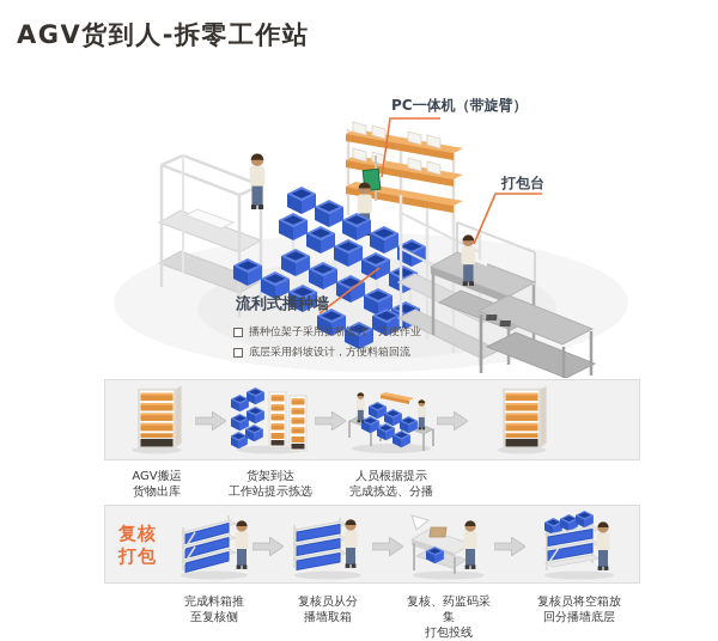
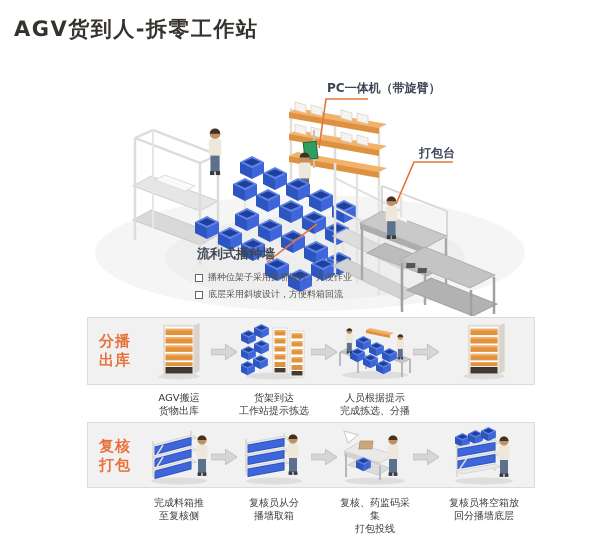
  AGV货到人-拆零工作站
  PC一体机（带旋臂）
  打包台
  流利式播种墙
  播种位架子采用拱桥设计，方便作业
  底层采用斜坡设计，方便料箱回流
+ 分播
+ 出库
  AGV搬运
  货物出库
  货架到达
  工作站提示拣选
  人员根据提示
  完成拣选、分播
  复核
  打包
  完成料箱推
  至复核侧
  复核员从分
  播墙取箱
  复核、药监码采集
  打包投线
  复核员将空箱放
  回分播墙底层
